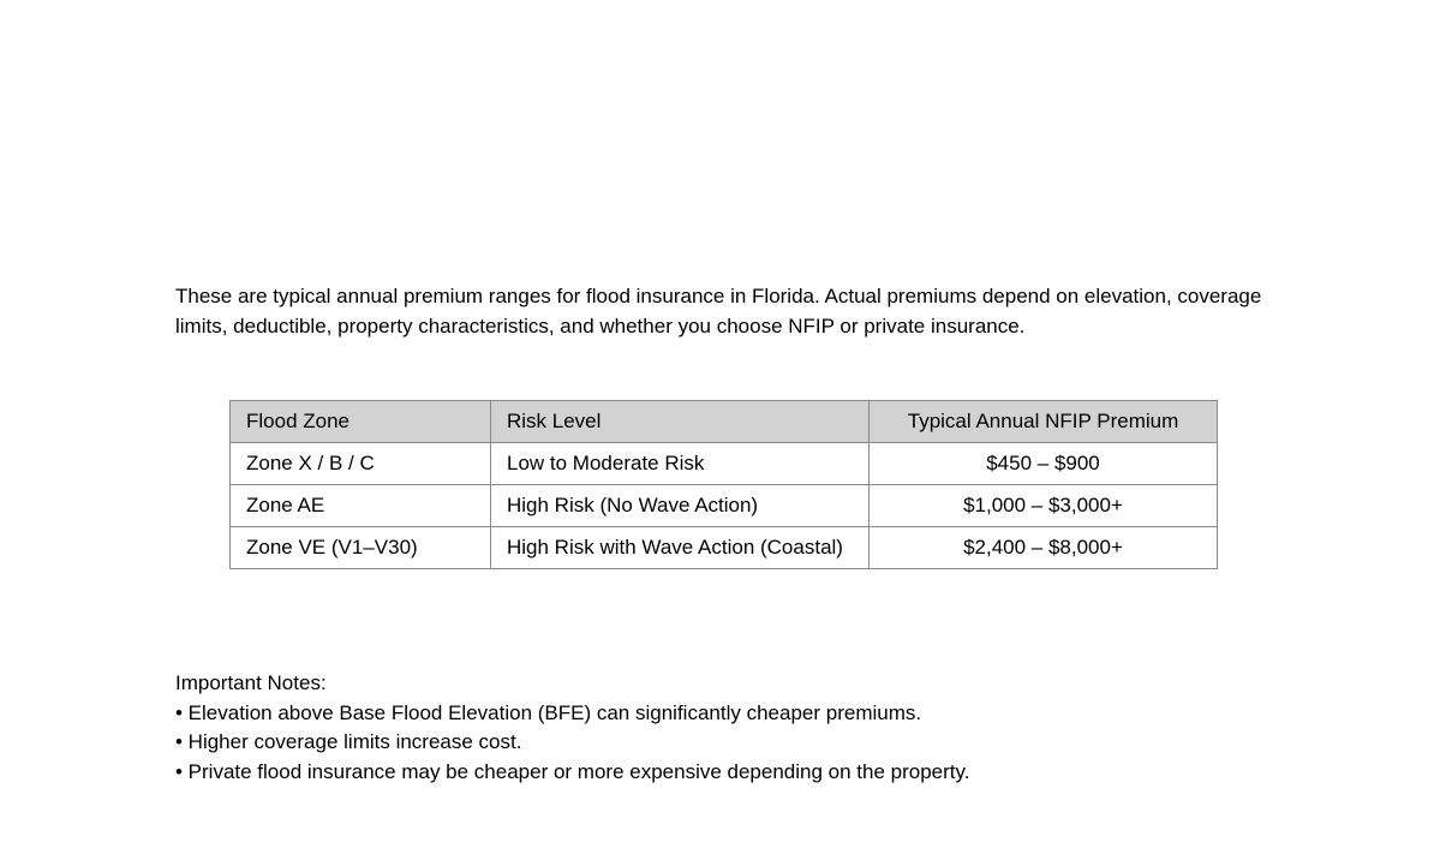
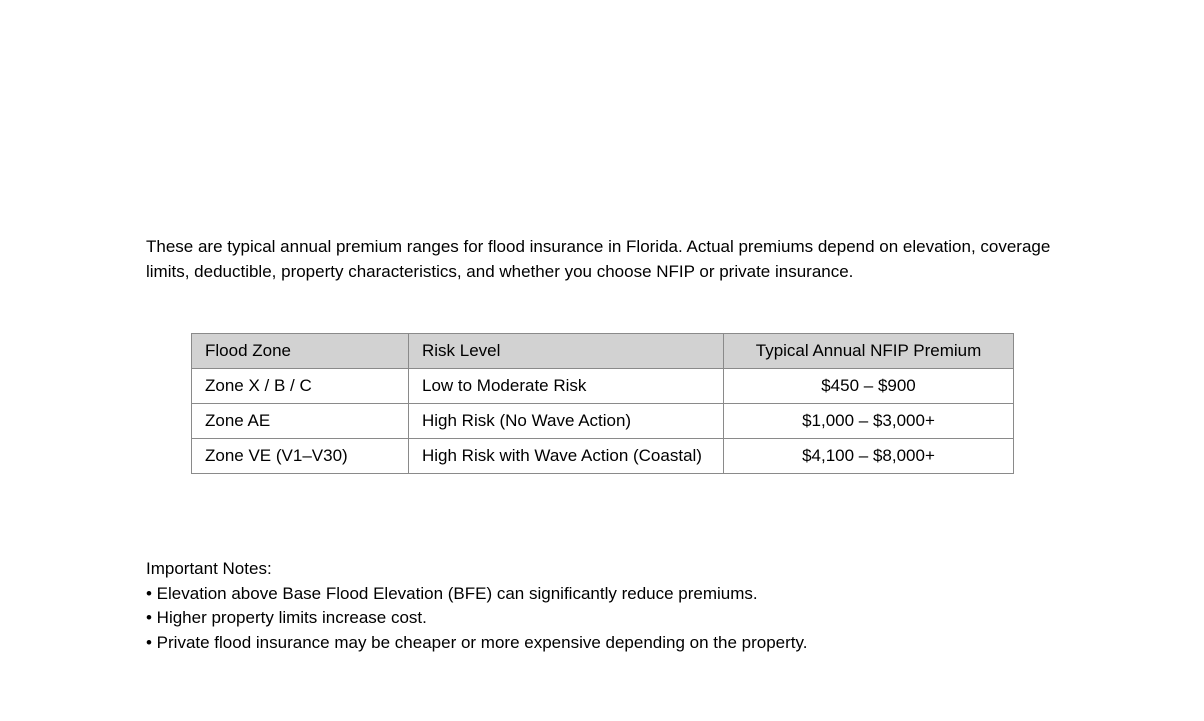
  These are typical annual premium ranges for flood insurance in Florida. Actual premiums depend on elevation, coverage limits, deductible, property characteristics, and whether you choose NFIP or private insurance.
  Flood Zone	Risk Level	Typical Annual NFIP Premium
  Zone X / B / C	Low to Moderate Risk	$450 – $900
  Zone AE	High Risk (No Wave Action)	$1,000 – $3,000+
- Zone VE (V1–V30)	High Risk with Wave Action (Coastal)	$2,400 – $8,000+
+ Zone VE (V1–V30)	High Risk with Wave Action (Coastal)	$4,100 – $8,000+
  Important Notes:
- • Elevation above Base Flood Elevation (BFE) can significantly cheaper premiums.
+ • Elevation above Base Flood Elevation (BFE) can significantly reduce premiums.
- • Higher coverage limits increase cost.
+ • Higher property limits increase cost.
  • Private flood insurance may be cheaper or more expensive depending on the property.
